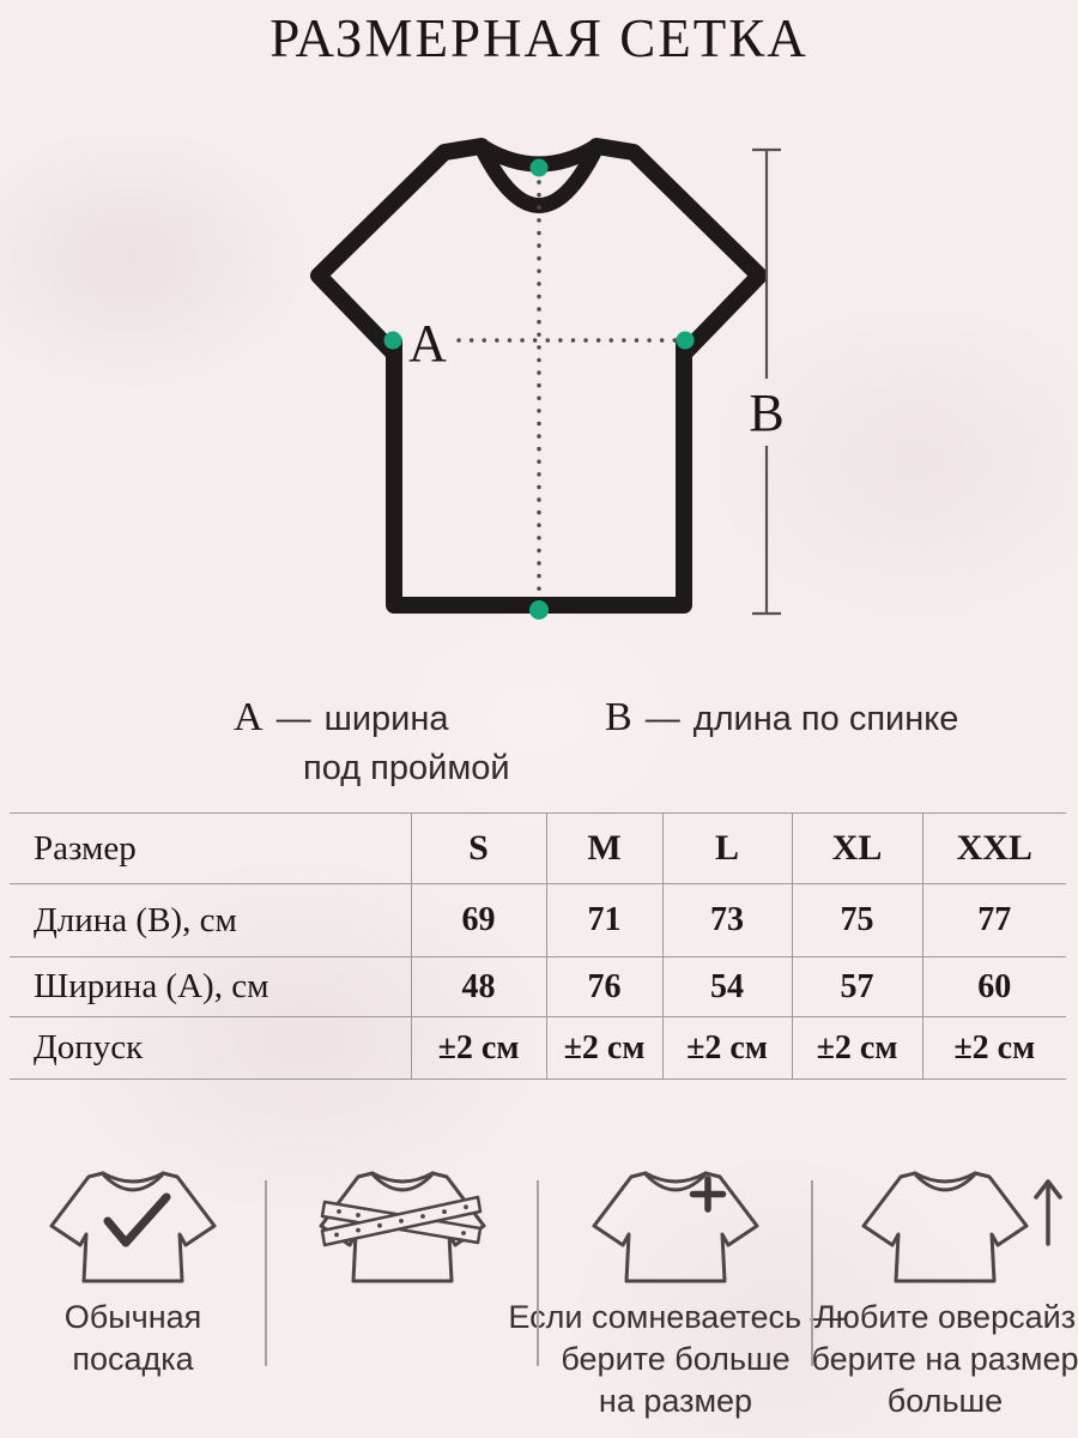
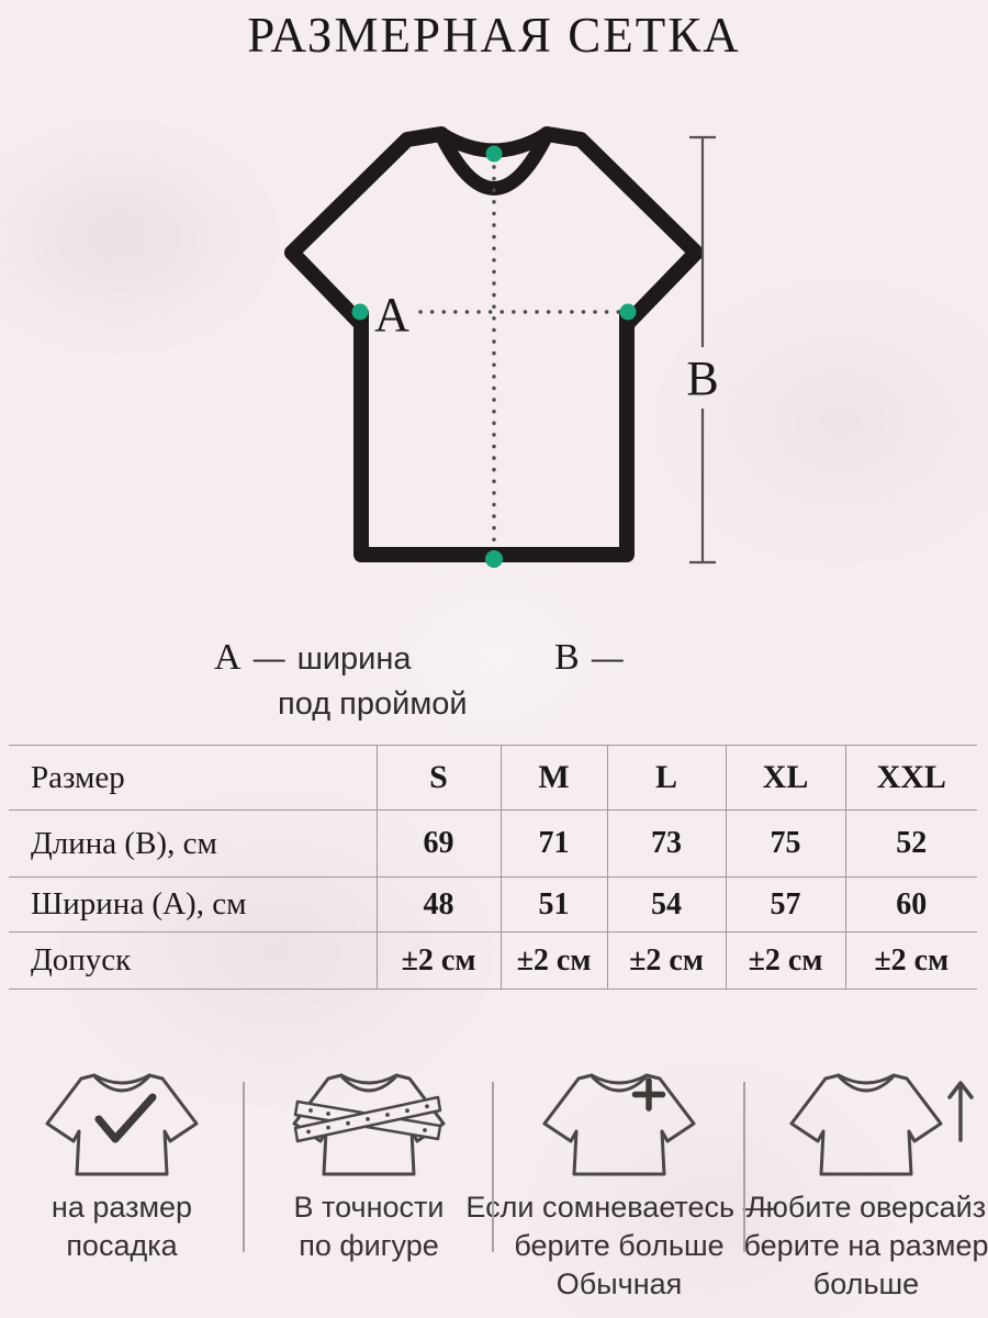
  РАЗМЕРНАЯ СЕТКА
  А
  В
  А
  —
  ширина
  под проймой
  В
  —
- длина по спинке
  Размер	S	M	L	XL	XXL
- Длина (В), см	69	71	73	75	77
+ Длина (В), см	69	71	73	75	52
- Ширина (А), см	48	76	54	57	60
+ Ширина (А), см	48	51	54	57	60
  Допуск	±2 см	±2 см	±2 см	±2 см	±2 см
- Обычная
+ на размер
  посадка
+ В точности
+ по фигуре
  Ели сомневаетесь —
  берите больше
- на размер
+ Обычная
  Любите оверсайз
  берите на размер
  больше
